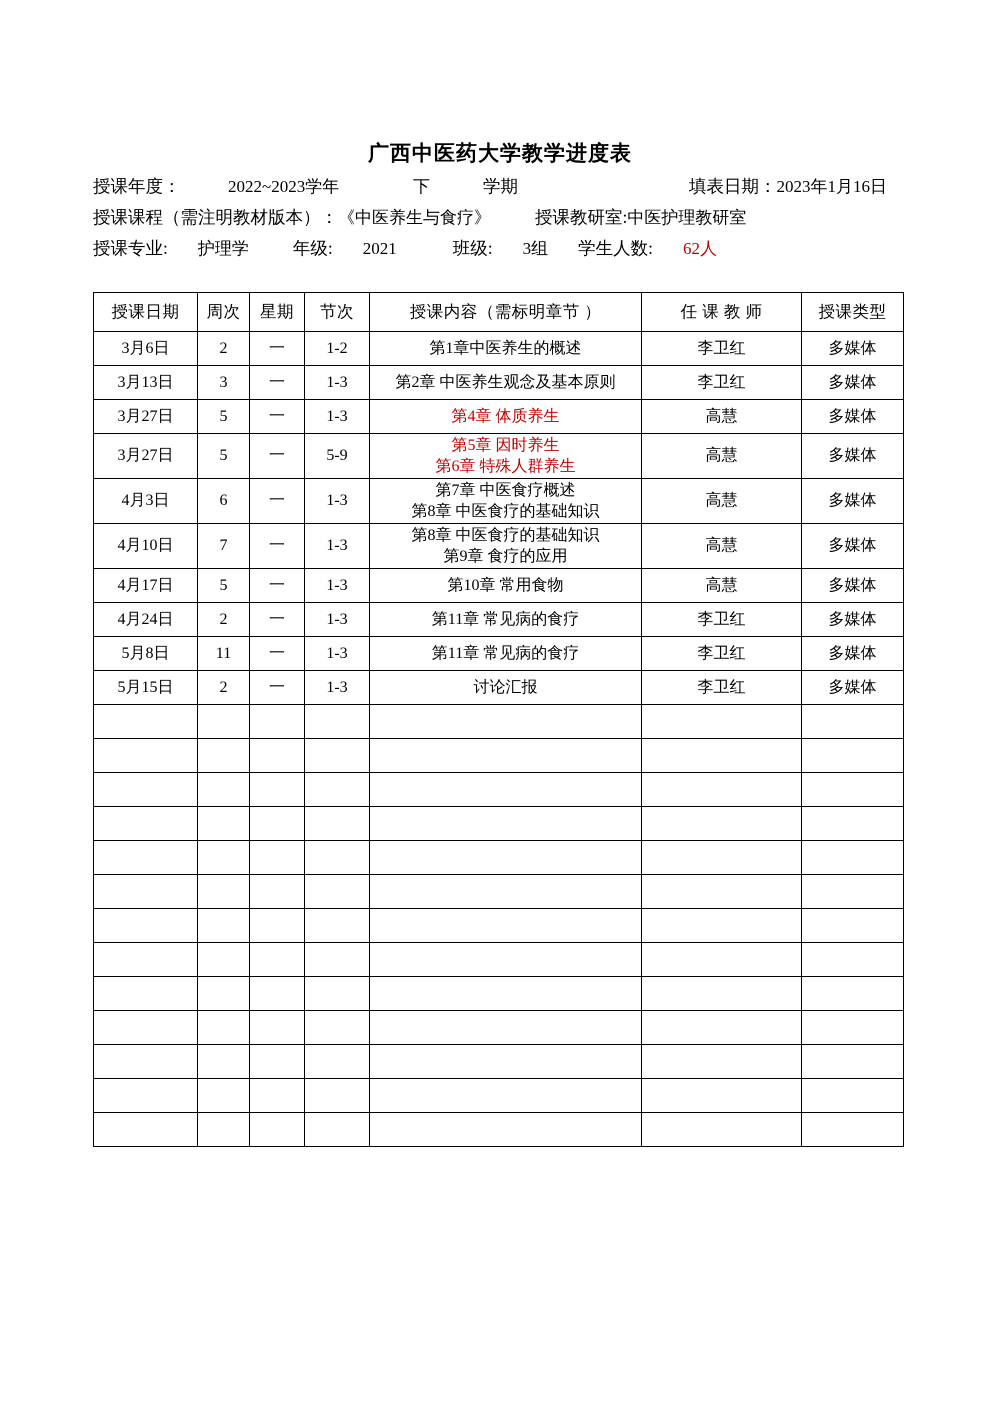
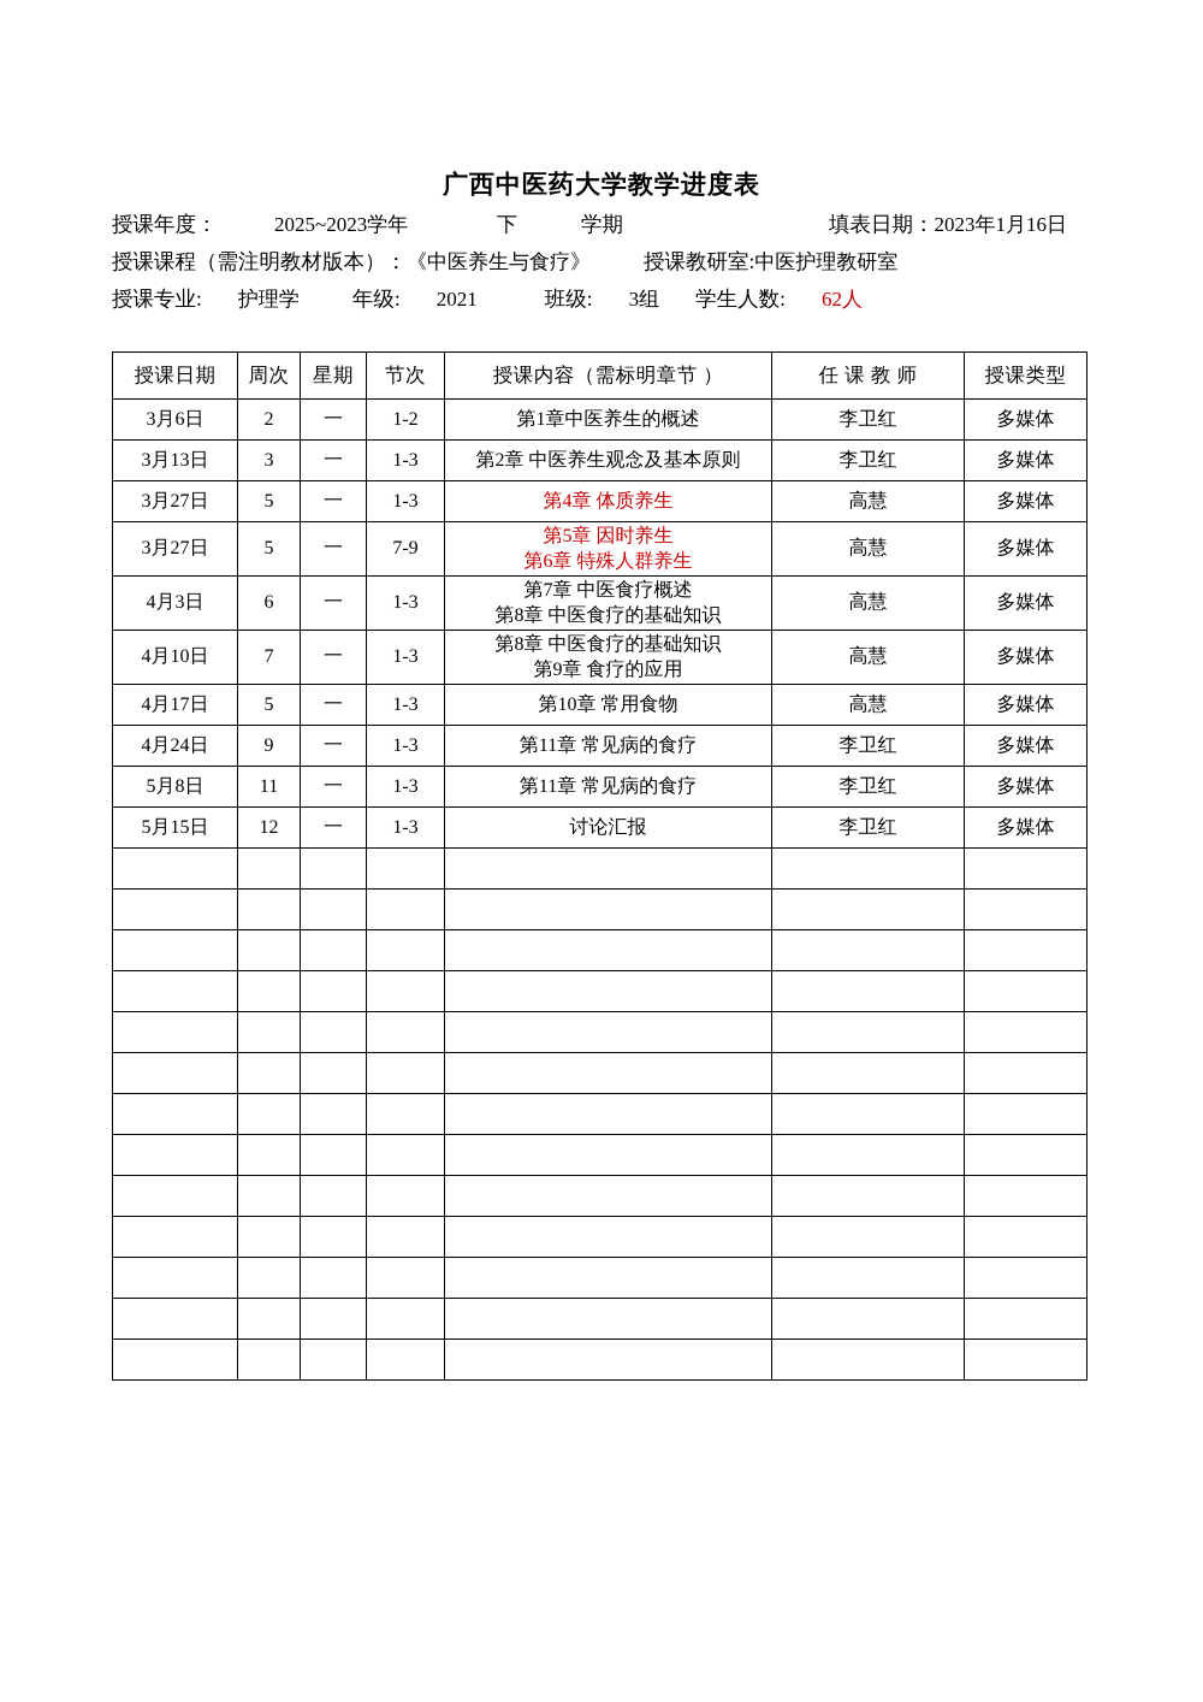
  广西中医药大学教学进度表
  授课年度：
- 2022~2023学年
+ 2025~2023学年
  下
  学期
  填表日期：
  2023年1月16日
  授课课程（需注明教材版本）：
  《中医养生与食疗》
  授课教研室:
  中医护理教研室
  授课专业:
  护理学
  年级:
  2021
  班级:
  3组
  学生人数:
  62人
  授课日期	周次	星期	节次	授课内容（需标明章节 ）	任 课 教 师	授课类型
  3月6日	2	一	1-2	第1章中医养生的概述	李卫红	多媒体
  3月13日	3	一	1-3	第2章 中医养生观念及基本原则	李卫红	多媒体
  3月27日	5	一	1-3	第4章 体质养生	高慧	多媒体
- 3月27日	5	一	5-9	第5章 因时养生第6章 特殊人群养生	高慧	多媒体
+ 3月27日	5	一	7-9	第5章 因时养生第6章 特殊人群养生	高慧	多媒体
  4月3日	6	一	1-3	第7章 中医食疗概述第8章 中医食疗的基础知识	高慧	多媒体
  4月10日	7	一	1-3	第8章 中医食疗的基础知识第9章 食疗的应用	高慧	多媒体
  4月17日	5	一	1-3	第10章 常用食物	高慧	多媒体
- 4月24日	2	一	1-3	第11章 常见病的食疗	李卫红	多媒体
+ 4月24日	9	一	1-3	第11章 常见病的食疗	李卫红	多媒体
  5月8日	11	一	1-3	第11章 常见病的食疗	李卫红	多媒体
- 5月15日	2	一	1-3	讨论汇报	李卫红	多媒体
+ 5月15日	12	一	1-3	讨论汇报	李卫红	多媒体
